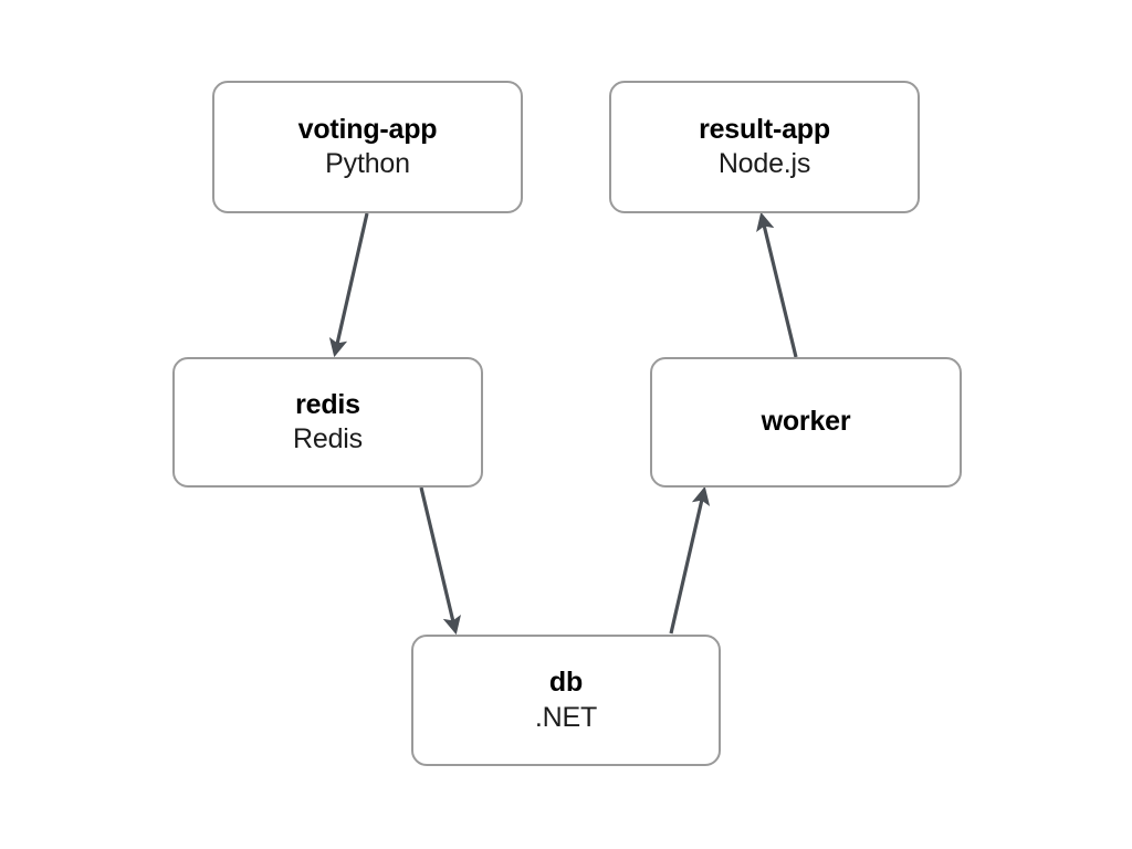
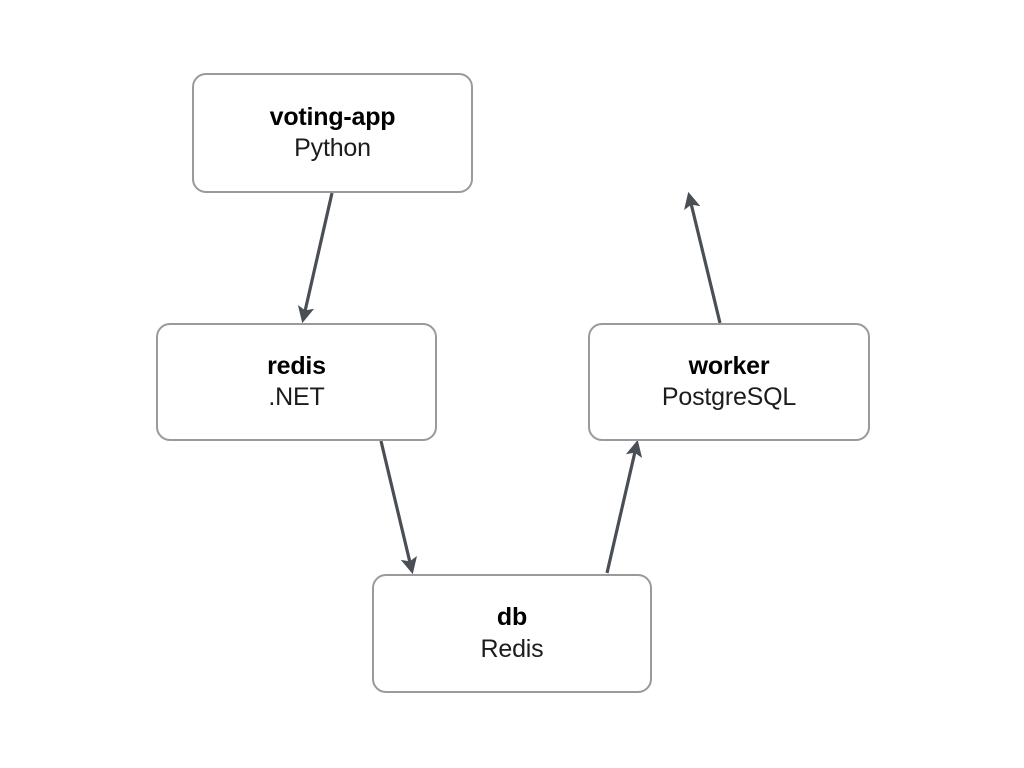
  voting-app
  Python
- result-app
- Node.js
  redis
- Redis
+ .NET
  worker
+ PostgreSQL
  db
- .NET
+ Redis
